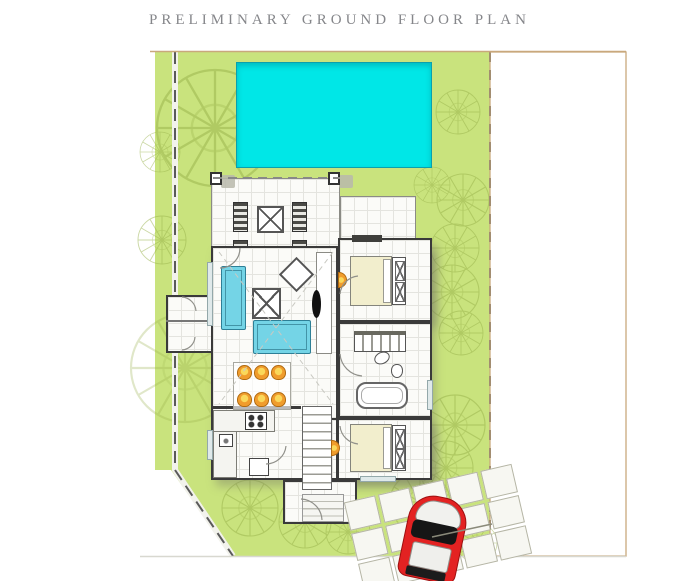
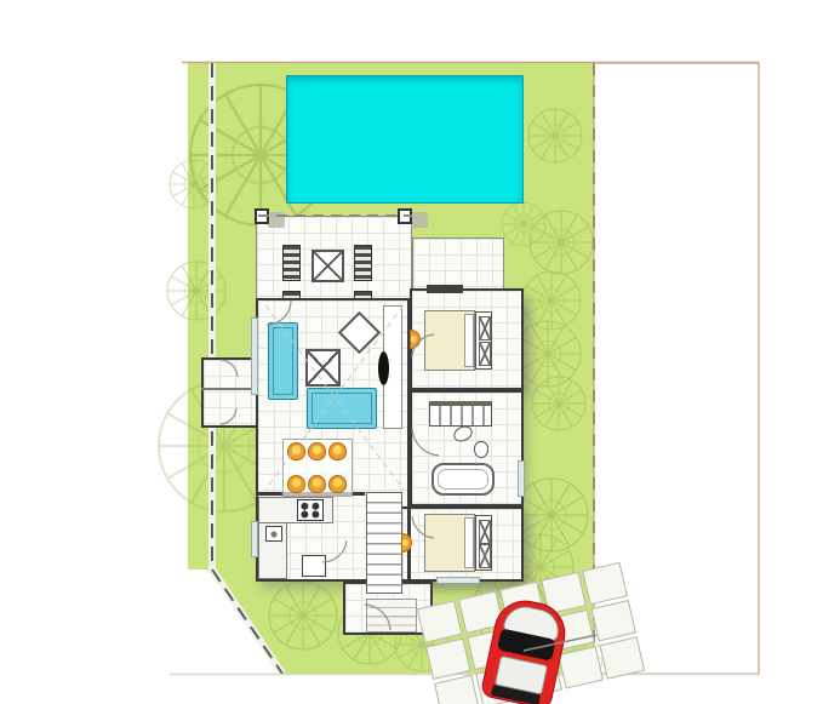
- PRELIMINARY GROUND FLOOR PLAN
